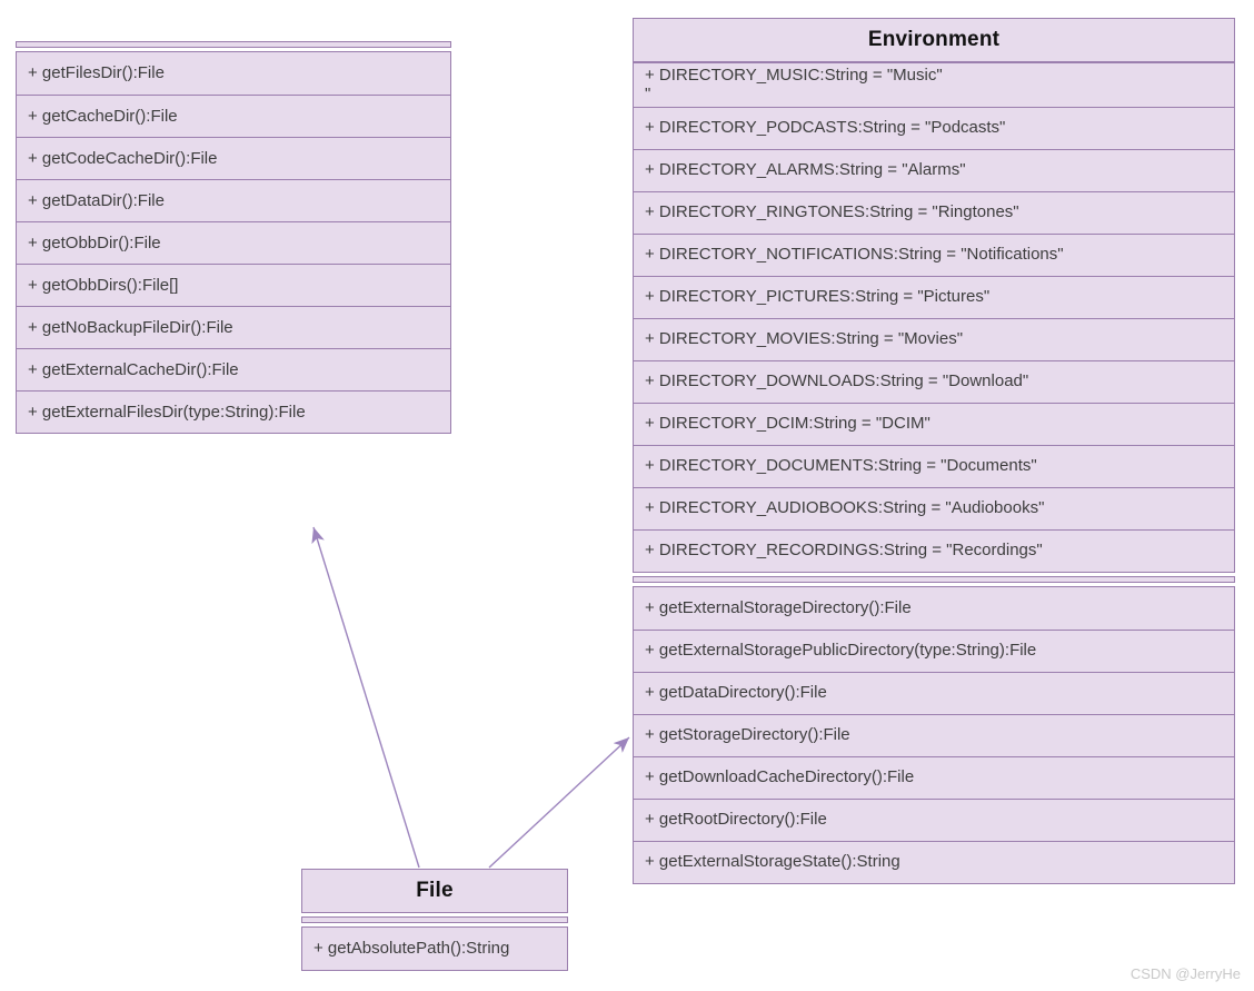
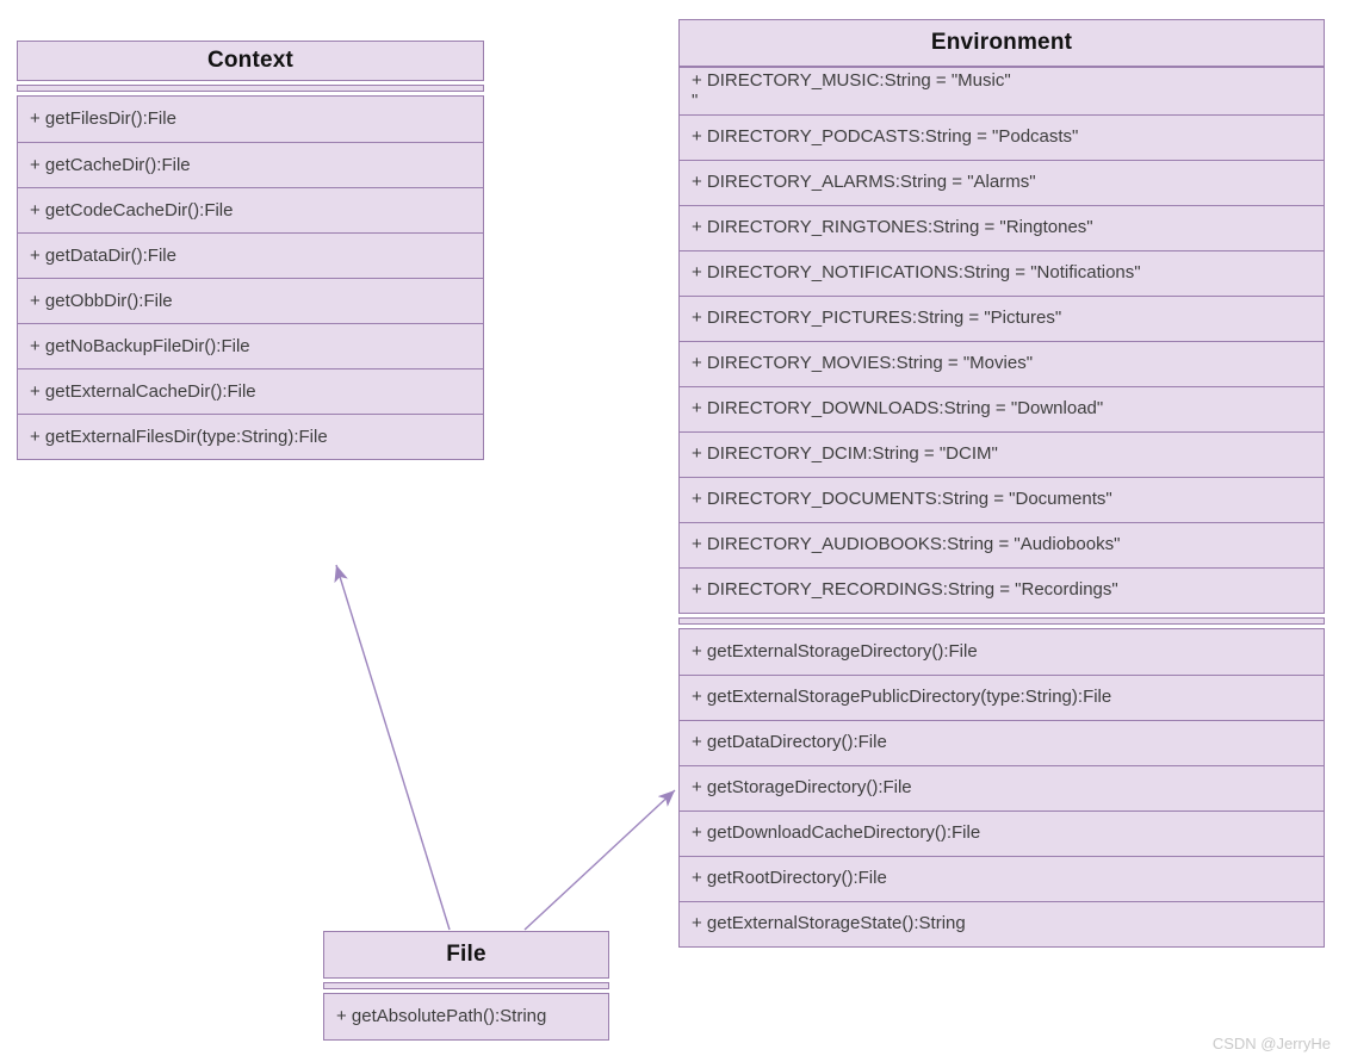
+ Context
  + getFilesDir():File
  + getCacheDir():File
  + getCodeCacheDir():File
  + getDataDir():File
  + getObbDir():File
- + getObbDirs():File[]
  + getNoBackupFileDir():File
  + getExternalCacheDir():File
  + getExternalFilesDir(type:String):File
  Environment
  + DIRECTORY_MUSIC:String = "Music"
  "
  + DIRECTORY_PODCASTS:String = "Podcasts"
  + DIRECTORY_ALARMS:String = "Alarms"
  + DIRECTORY_RINGTONES:String = "Ringtones"
  + DIRECTORY_NOTIFICATIONS:String = "Notifications"
  + DIRECTORY_PICTURES:String = "Pictures"
  + DIRECTORY_MOVIES:String = "Movies"
  + DIRECTORY_DOWNLOADS:String = "Download"
  + DIRECTORY_DCIM:String = "DCIM"
  + DIRECTORY_DOCUMENTS:String = "Documents"
  + DIRECTORY_AUDIOBOOKS:String = "Audiobooks"
  + DIRECTORY_RECORDINGS:String = "Recordings"
  + getExternalStorageDirectory():File
  + getExternalStoragePublicDirectory(type:String):File
  + getDataDirectory():File
  + getStorageDirectory():File
  + getDownloadCacheDirectory():File
  + getRootDirectory():File
  + getExternalStorageState():String
  File
  + getAbsolutePath():String
  CSDN @JerryHe
